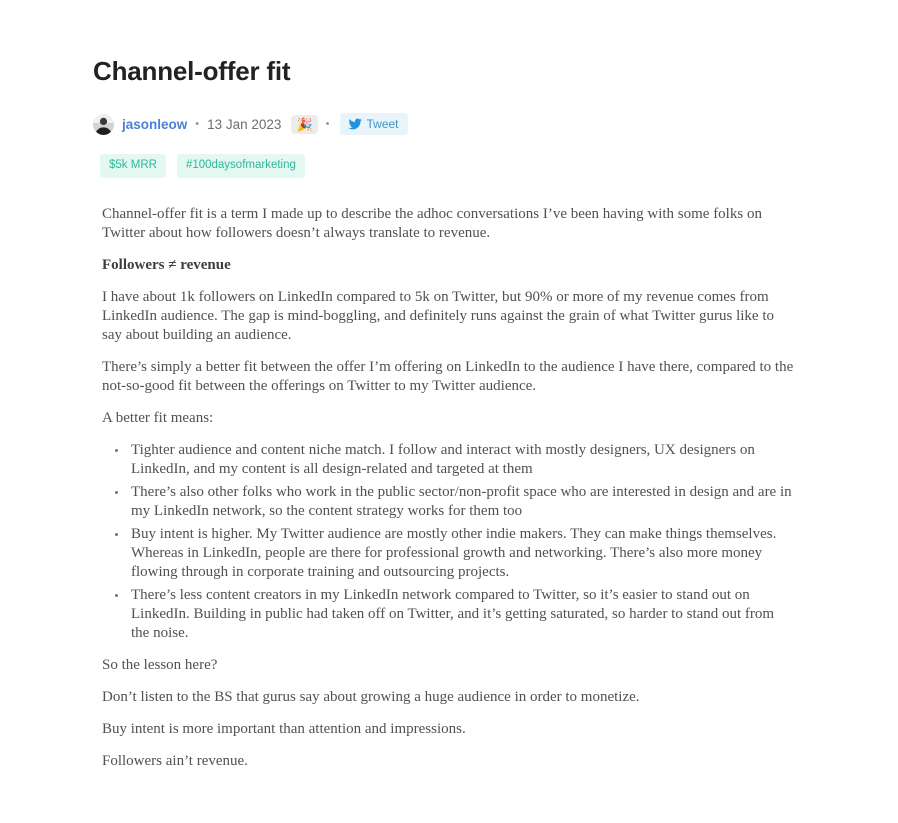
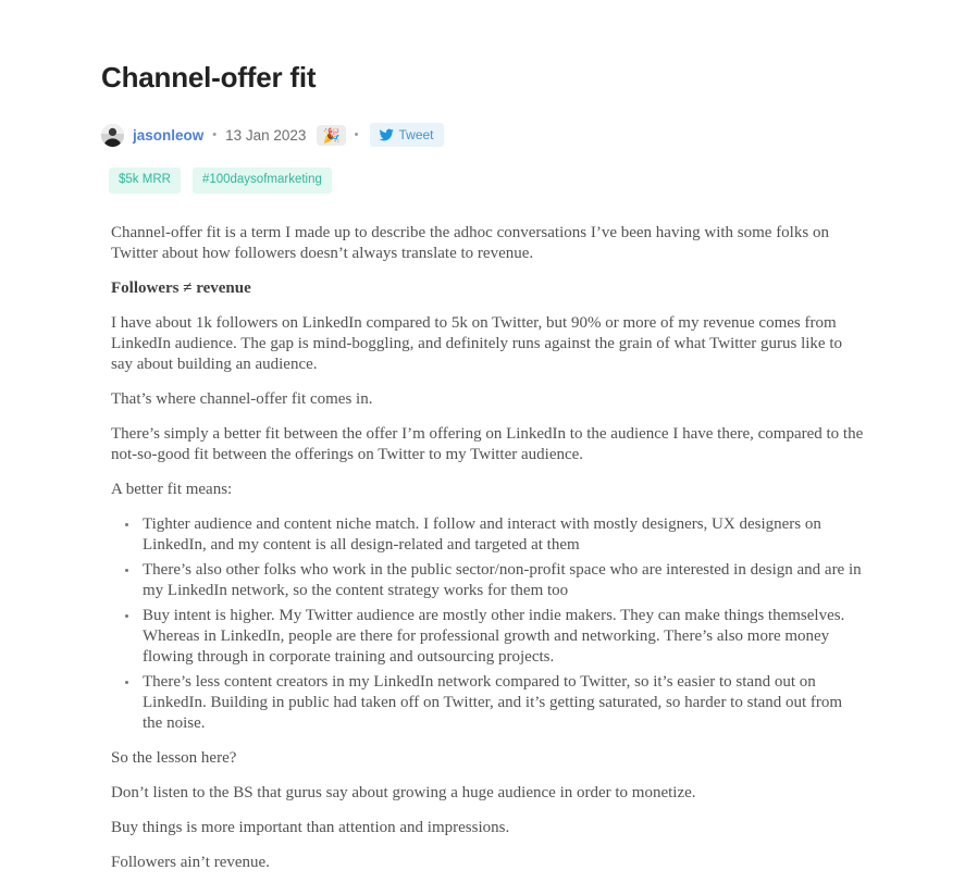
  Channel-offer fit
  jasonleow
  •
  13 Jan 2023
  🎉
  •
  Tweet
  $5k MRR
  #100daysofmarketing
  Channel-offer fit is a term I made up to describe the adhoc conversations I’ve been having with some folks on Twitter about how followers doesn’t always translate to revenue.
  Followers ≠ revenue
  I have about 1k followers on LinkedIn compared to 5k on Twitter, but 90% or more of my revenue comes from LinkedIn audience. The gap is mind-boggling, and definitely runs against the grain of what Twitter gurus like to say about building an audience.
+ That’s where channel-offer fit comes in.
  There’s simply a better fit between the offer I’m offering on LinkedIn to the audience I have there, compared to the not-so-good fit between the offerings on Twitter to my Twitter audience.
  A better fit means:
  Tighter audience and content niche match. I follow and interact with mostly designers, UX designers on LinkedIn, and my content is all design-related and targeted at them
  There’s also other folks who work in the public sector/non-profit space who are interested in design and are in my LinkedIn network, so the content strategy works for them too
  Buy intent is higher. My Twitter audience are mostly other indie makers. They can make things themselves. Whereas in LinkedIn, people are there for professional growth and networking. There’s also more money flowing through in corporate training and outsourcing projects.
  There’s less content creators in my LinkedIn network compared to Twitter, so it’s easier to stand out on LinkedIn. Building in public had taken off on Twitter, and it’s getting saturated, so harder to stand out from the noise.
  So the lesson here?
  Don’t listen to the BS that gurus say about growing a huge audience in order to monetize.
- Buy intent is more important than attention and impressions.
+ Buy things is more important than attention and impressions.
  Followers ain’t revenue.
